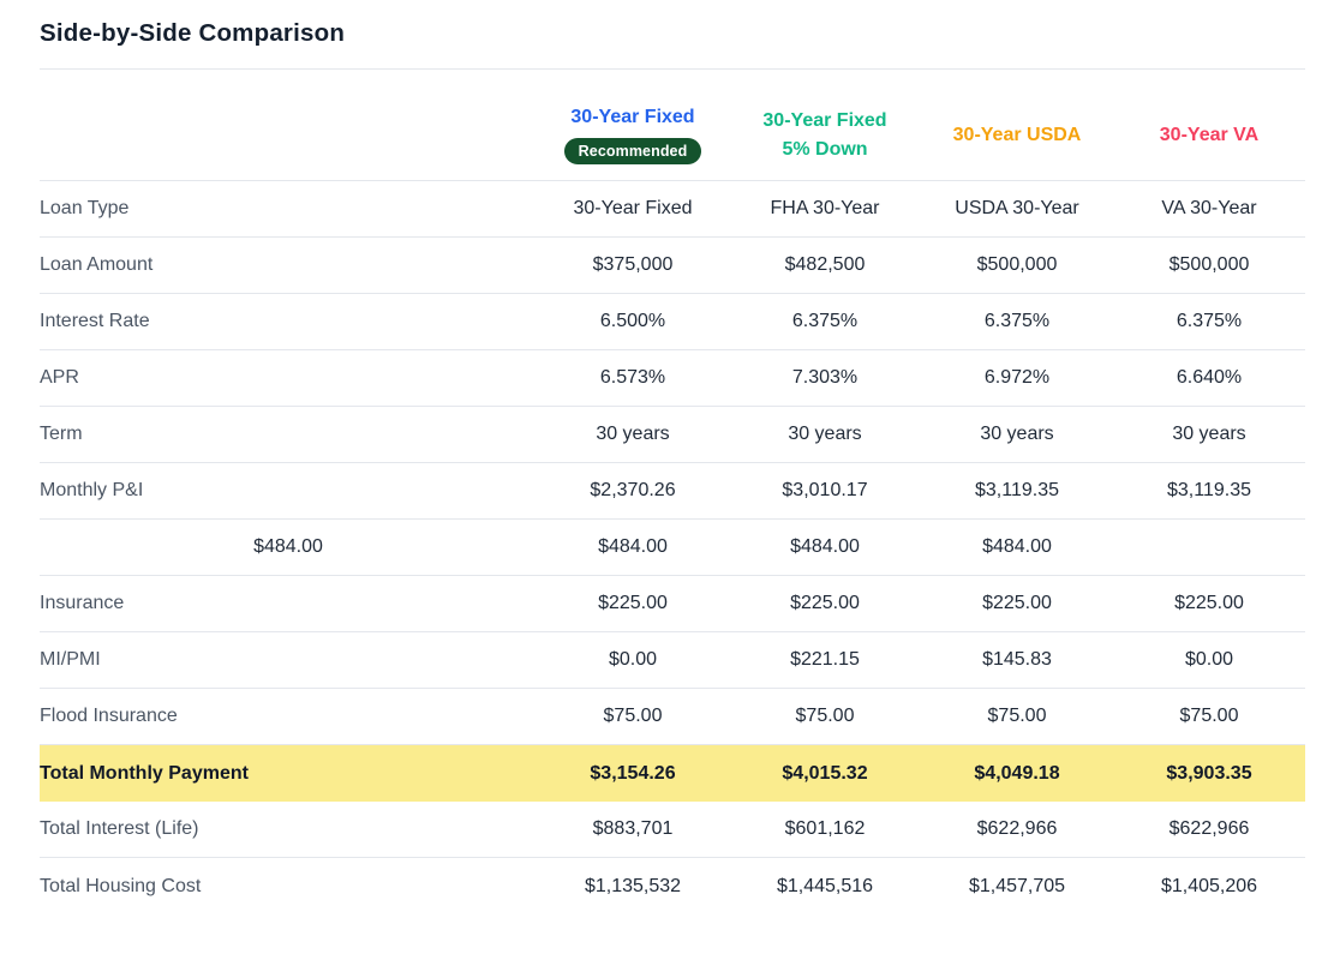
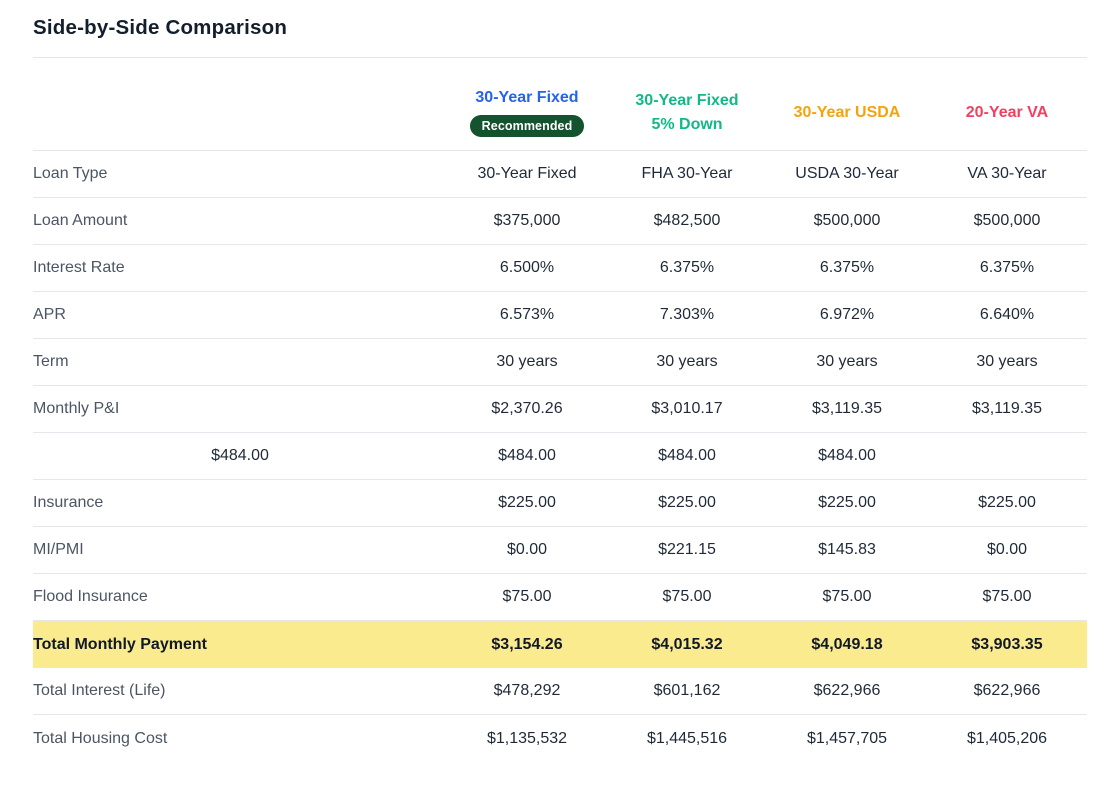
  Side-by-Side Comparison
  30-Year Fixed
  Recommended
  30-Year Fixed
  5% Down
  30-Year USDA
- 30-Year VA
+ 20-Year VA
  Loan Type
  30-Year Fixed
  FHA 30-Year
  USDA 30-Year
  VA 30-Year
  Loan Amount
  $375,000
  $482,500
  $500,000
  $500,000
  Interest Rate
  6.500%
  6.375%
  6.375%
  6.375%
  APR
  6.573%
  7.303%
  6.972%
  6.640%
  Term
  30 years
  30 years
  30 years
  30 years
  Monthly P&I
  $2,370.26
  $3,010.17
  $3,119.35
  $3,119.35
  $484.00
  $484.00
  $484.00
  $484.00
  Insurance
  $225.00
  $225.00
  $225.00
  $225.00
  MI/PMI
  $0.00
  $221.15
  $145.83
  $0.00
  Flood Insurance
  $75.00
  $75.00
  $75.00
  $75.00
  Total Monthly Payment
  $3,154.26
  $4,015.32
  $4,049.18
  $3,903.35
  Total Interest (Life)
- $883,701
+ $478,292
  $601,162
  $622,966
  $622,966
  Total Housing Cost
  $1,135,532
  $1,445,516
  $1,457,705
  $1,405,206
